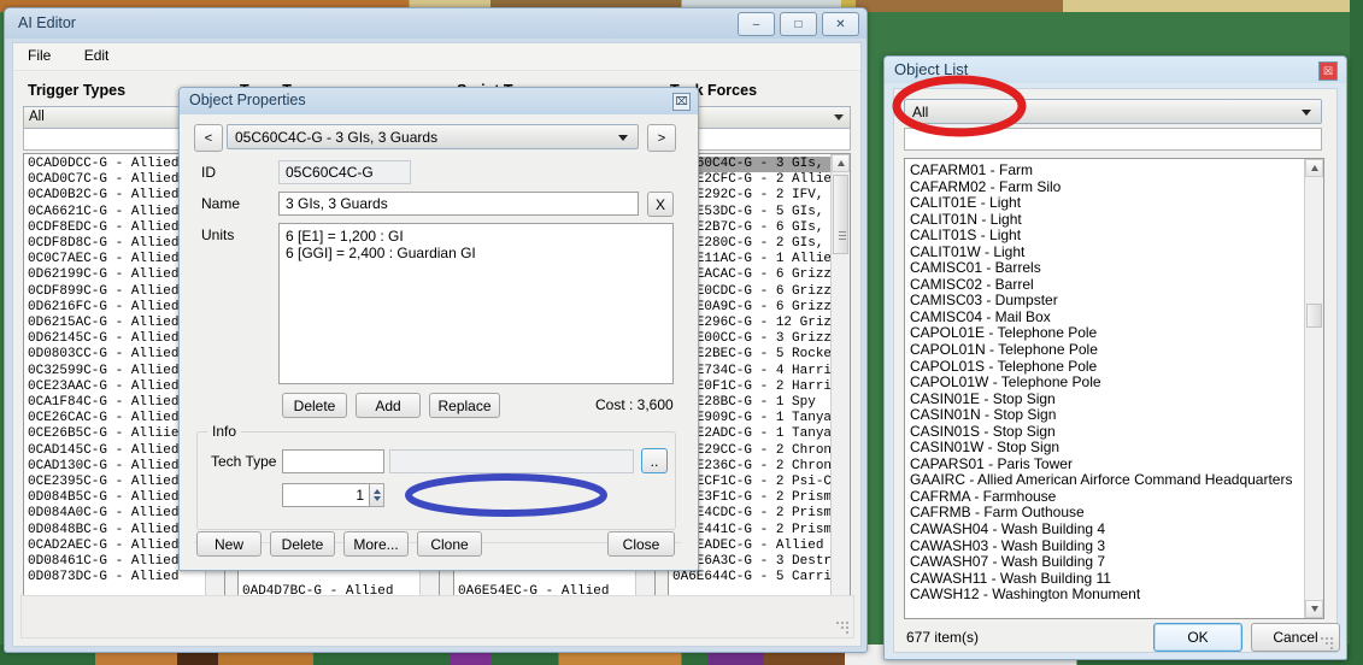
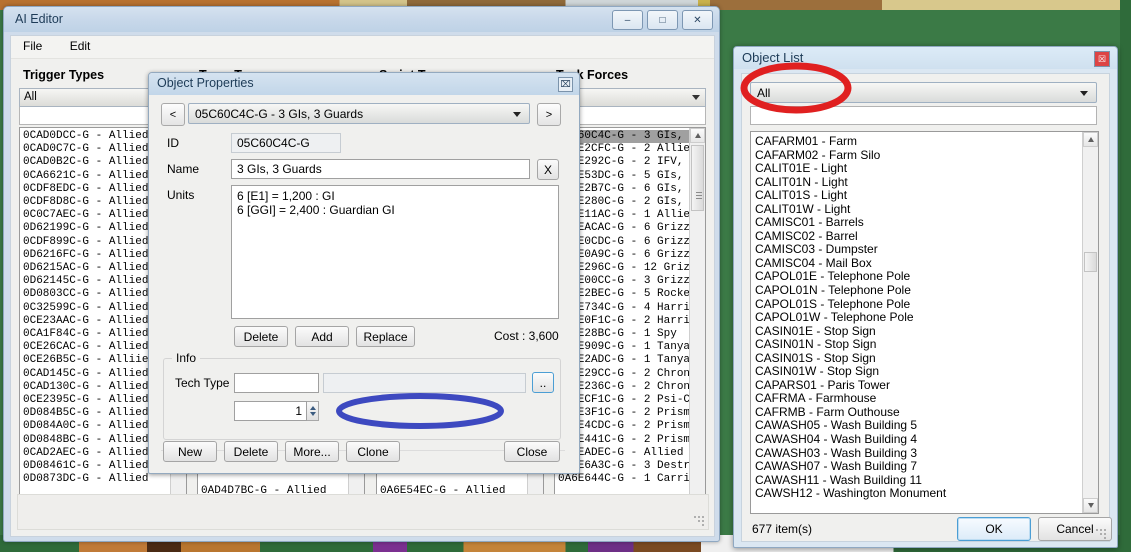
  AI Editor
  –
  □
  ✕
  File Edit
  Trigger Types
  k Forces
  All
  0CAD0DCC-G - Allied
  0CAD0C7C-G - Allied
  0CAD0B2C-G - Allied
  0CA6621C-G - Allied
  0CDF8EDC-G - Allied
  0CDF8D8C-G - Allied
  0C0C7AEC-G - Allied
  0D62199C-G - Allied
  0CDF899C-G - Allied
  0D6216FC-G - Allied
  0D6215AC-G - Allied
  0D62145C-G - Allied
  0D0803CC-G - Allied
  0C32599C-G - Allied
  0CE23AAC-G - Allied
  0CA1F84C-G - Allied
  0CE26CAC-G - Allied
  0CE26B5C-G - Alliie
  0CAD145C-G - Allied
  0CAD130C-G - Allied
  0CE2395C-G - Allied
  0D084B5C-G - Allied
  0D084A0C-G - Allied
  0D0848BC-G - Allied
  0CAD2AEC-G - Allied
  0D08461C-G - Allied
  0D0873DC-G - Allied
  0AD4D7BC-G - Allied
  0A6E54EC-G - Allied
  60C4C-G - 3 GIs,
  E2CFC-G - 2 Allie
  E292C-G - 2 IFV,
  E53DC-G - 5 GIs,
  E2B7C-G - 6 GIs,
  E280C-G - 2 GIs,
  E11AC-G - 1 Allie
  EACAC-G - 6 Grizz
  E0CDC-G - 6 Grizz
  E0A9C-G - 6 Grizz
  E296C-G - 12 Griz
  E00CC-G - 3 Grizz
  E2BEC-G - 5 Rocke
  E734C-G - 4 Harri
  E0F1C-G - 2 Harri
  E28BC-G - 1 Spy
  E909C-G - 1 Tanya
  E2ADC-G - 1 Tanya
  E29CC-G - 2 Chron
  E236C-G - 2 Chron
  ECF1C-G - 2 Psi-C
  E3F1C-G - 2 Prism
  E4CDC-G - 2 Prism
  E441C-G - 2 Prism
  EADEC-G - Allied
  E6A3C-G - 3 Destr
- 0A6E644C-G - 5 Carri
+ 0A6E644C-G - 1 Carri
  Object Properties
  ⌧
  <
  05C60C4C-G - 3 GIs, 3 Guards
  >
  ID
  05C60C4C-G
  Name
  3 GIs, 3 Guards
  X
  Units
  6 [E1] = 1,200 : GI
  6 [GGI] = 2,400 : Guardian GI
  Delete
  Add
  Replace
  Cost : 3,600
  Info
  Tech Type
  ..
  1
  New
  Delete
  More...
  Clone
  Close
  Object List
  ☒
  All
  CAFARM01 - Farm
  CAFARM02 - Farm Silo
  CALIT01E - Light
  CALIT01N - Light
  CALIT01S - Light
  CALIT01W - Light
  CAMISC01 - Barrels
  CAMISC02 - Barrel
  CAMISC03 - Dumpster
  CAMISC04 - Mail Box
  CAPOL01E - Telephone Pole
  CAPOL01N - Telephone Pole
  CAPOL01S - Telephone Pole
  CAPOL01W - Telephone Pole
  CASIN01E - Stop Sign
  CASIN01N - Stop Sign
  CASIN01S - Stop Sign
  CASIN01W - Stop Sign
  CAPARS01 - Paris Tower
- GAAIRC - Allied American Airforce Command Headquarters
  CAFRMA - Farmhouse
  CAFRMB - Farm Outhouse
+ CAWASH05 - Wash Building 5
  CAWASH04 - Wash Building 4
  CAWASH03 - Wash Building 3
  CAWASH07 - Wash Building 7
  CAWASH11 - Wash Building 11
  CAWSH12 - Washington Monument
  677 item(s)
  OK
  Cancel
